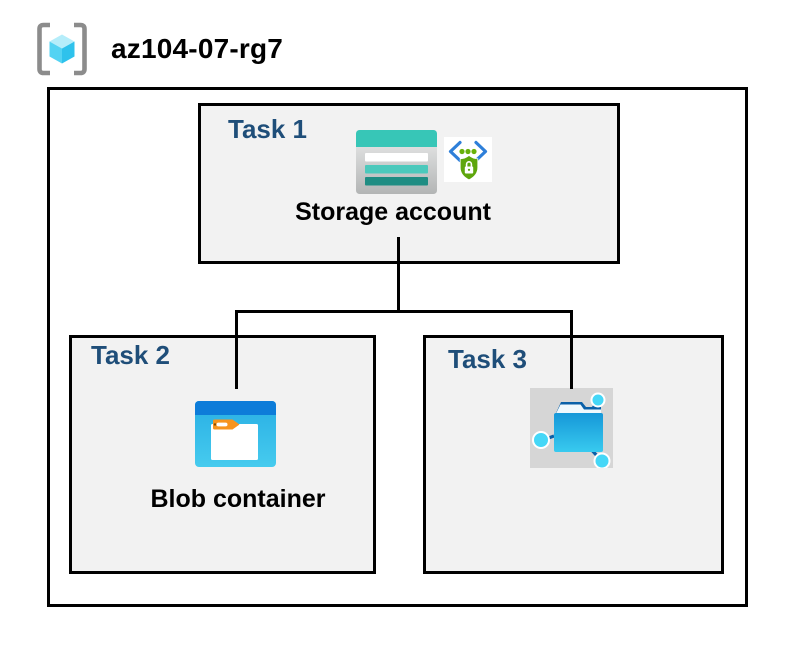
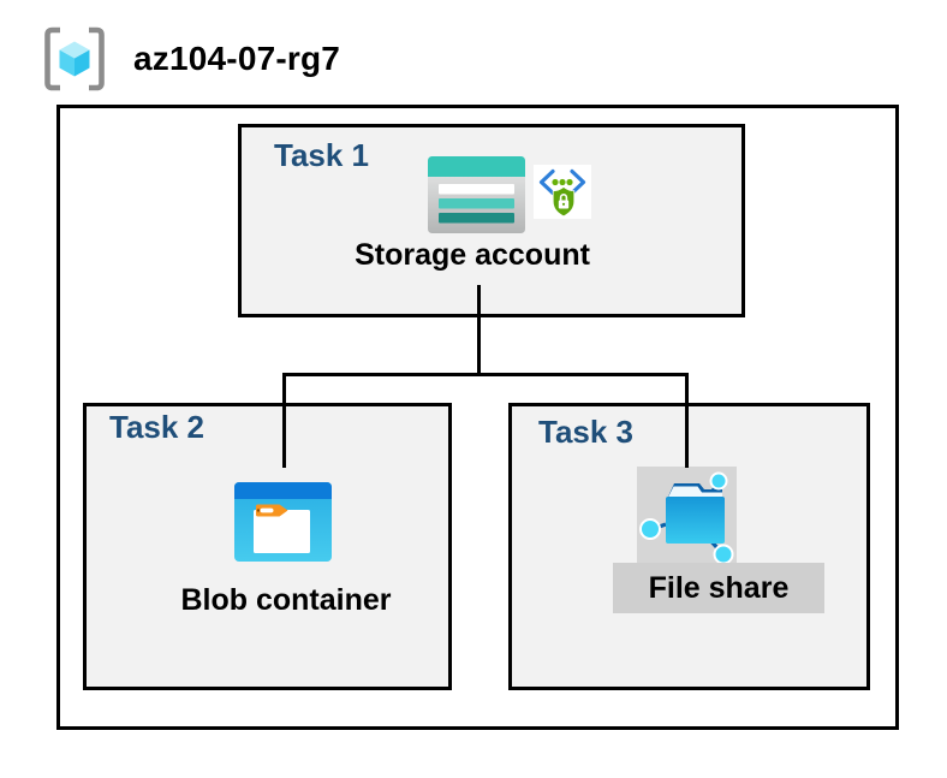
  az104-07-rg7
  Task 1
  Storage account
  Task 2
  Blob container
  Task 3
+ File share
